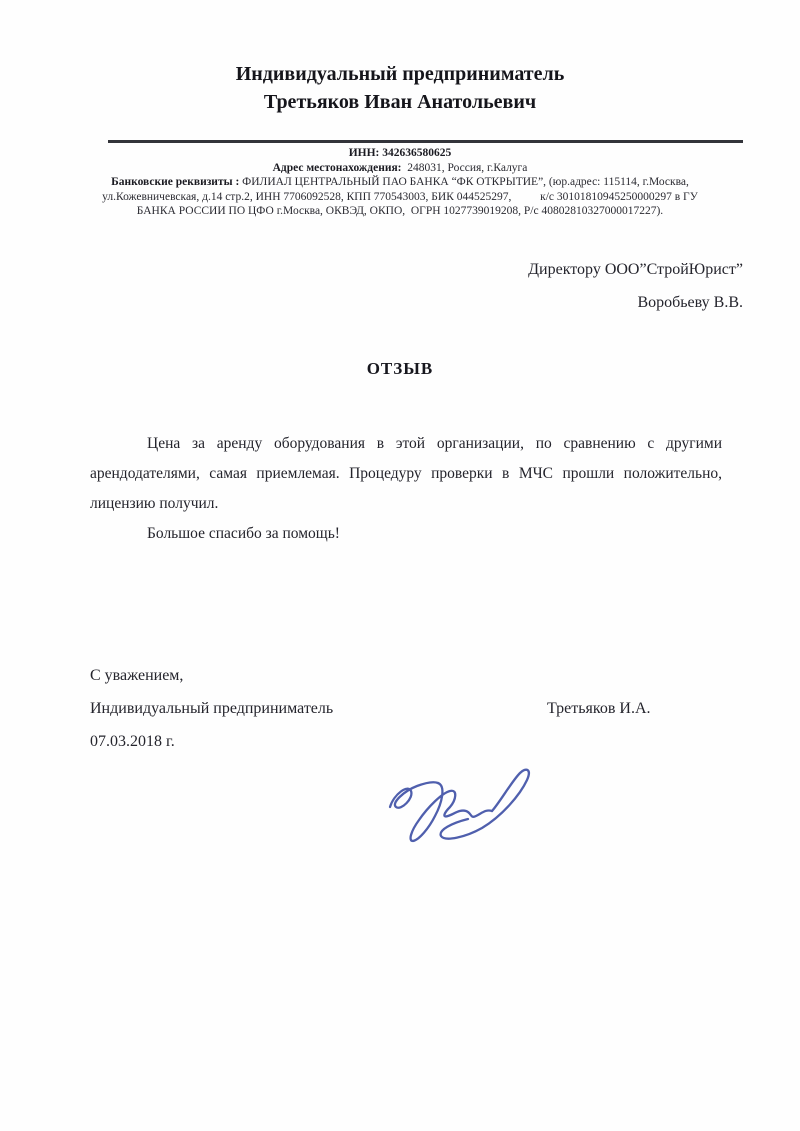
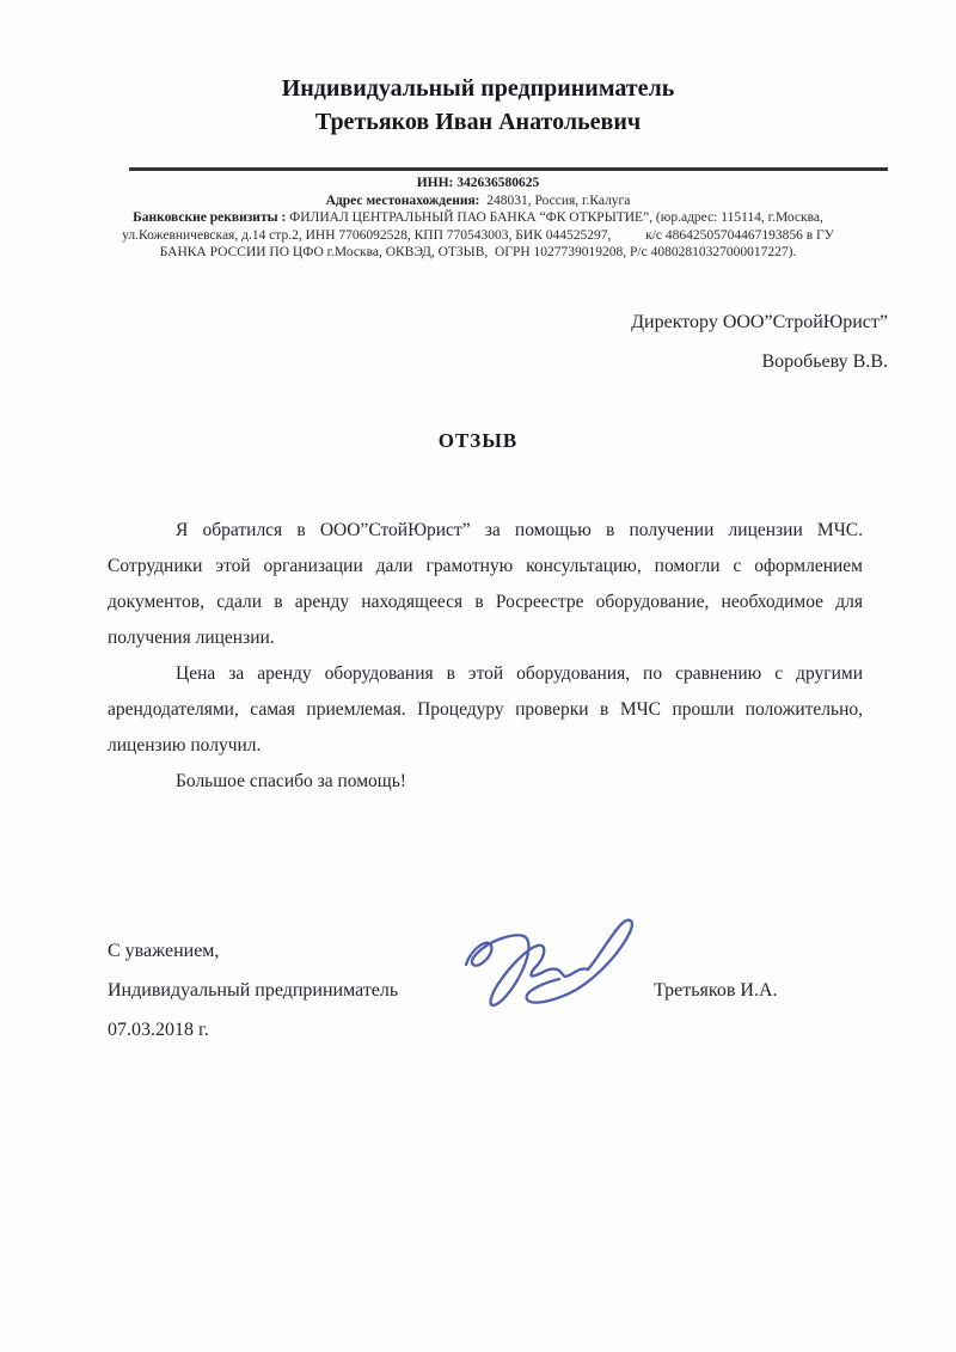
  Индивидуальный предприниматель
  Третьяков Иван Анатольевич
  ИНН: 342636580625
  Адрес местонахождения: 248031, Россия, г.Калуга
  Банковские реквизиты : ФИЛИАЛ ЦЕНТРАЛЬНЫЙ ПАО БАНКА “ФК ОТКРЫТИЕ”, (юр.адрес: 115114, г.Москва,
- ул.Кожевничевская, д.14 стр.2, ИНН 7706092528, КПП 770543003, БИК 044525297, к/с 30101810945250000297 в ГУ
+ ул.Кожевничевская, д.14 стр.2, ИНН 7706092528, КПП 770543003, БИК 044525297, к/с 48642505704467193856 в ГУ
- БАНКА РОССИИ ПО ЦФО г.Москва, ОКВЭД, ОКПО, ОГРН 1027739019208, Р/с 40802810327000017227).
+ БАНКА РОССИИ ПО ЦФО г.Москва, ОКВЭД, ОТЗЫВ, ОГРН 1027739019208, Р/с 40802810327000017227).
  Директору ООО”СтройЮрист”
  Воробьеву В.В.
  ОТЗЫВ
+ Я обратился в ООО”СтойЮрист” за помощью в получении лицензии МЧС. Сотрудники этой организации дали грамотную консультацию, помогли с оформлением документов, сдали в аренду находящееся в Росреестре оборудование, необходимое для получения лицензии.
- Цена за аренду оборудования в этой организации, по сравнению с другими арендодателями, самая приемлемая. Процедуру проверки в МЧС прошли положительно, лицензию получил.
+ Цена за аренду оборудования в этой оборудования, по сравнению с другими арендодателями, самая приемлемая. Процедуру проверки в МЧС прошли положительно, лицензию получил.
  Большое спасибо за помощь!
  С уважением,
  Индивидуальный предприниматель
  Третьяков И.А.
  07.03.2018 г.
